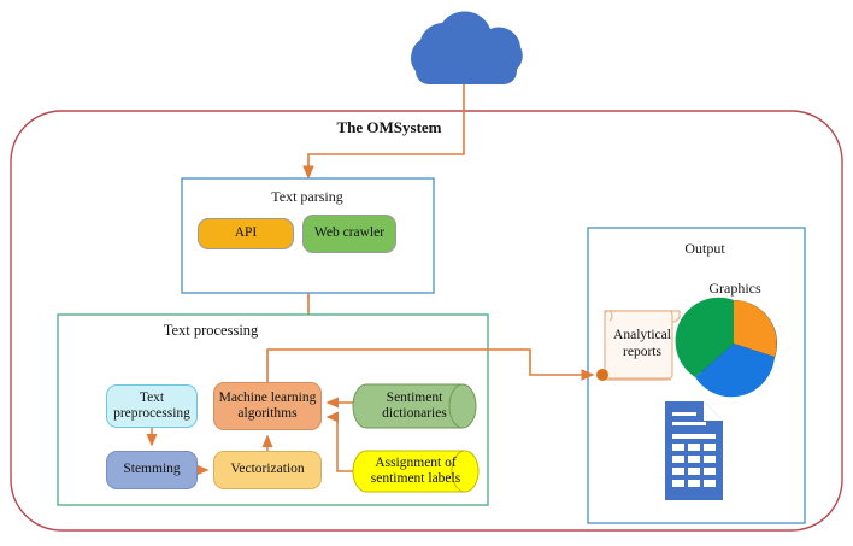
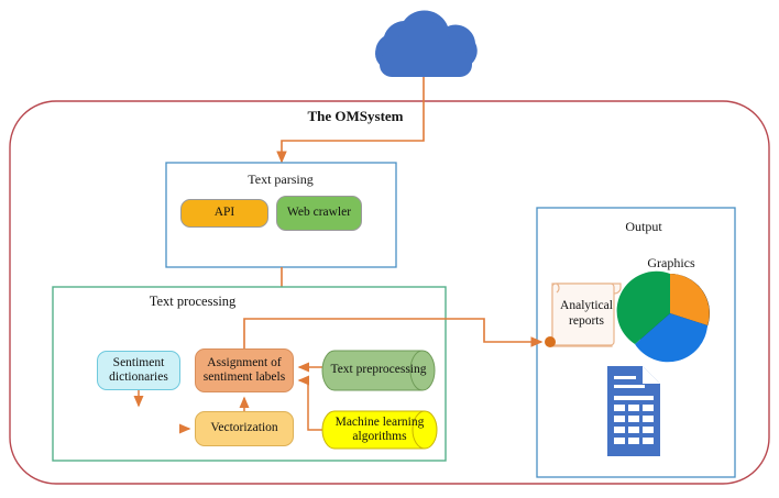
  The OMSystem
  Text parsing
  Text processing
  Output
  Graphics
  API
  Web crawler
- Text preprocessing
+ Sentiment dictionaries
- Stemming
  Vectorization
- Machine learning algorithms
+ Assignment of sentiment labels
- Sentiment dictionaries
+ Text preprocessing
- Assignment of sentiment labels
+ Machine learning algorithms
  Analytical reports
